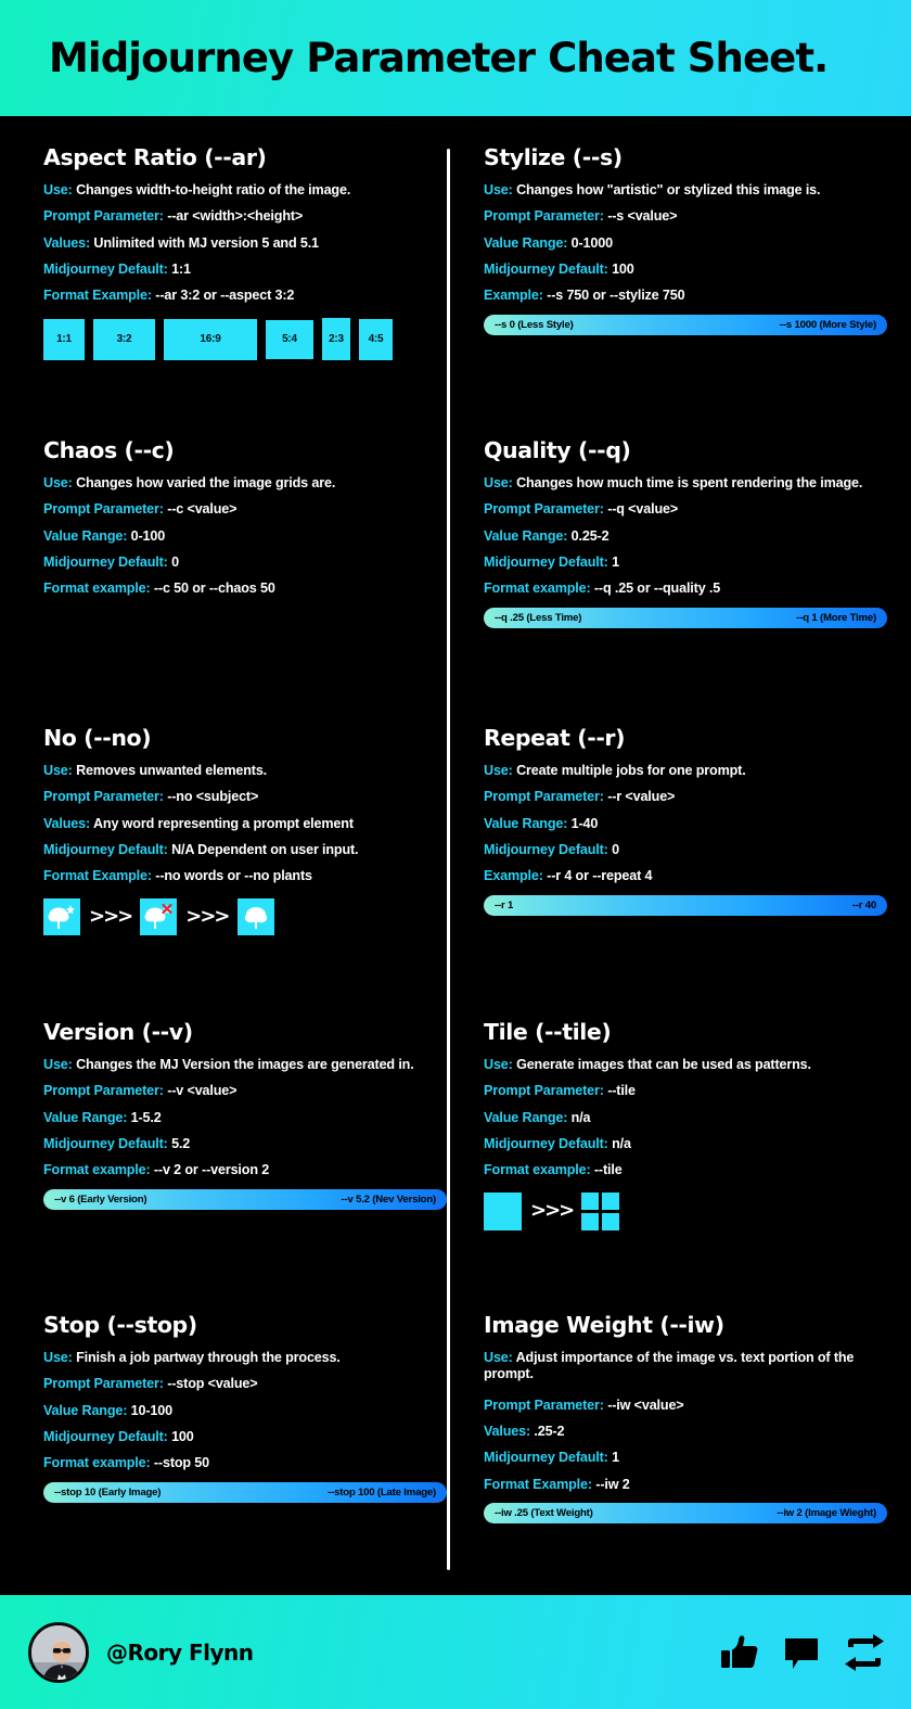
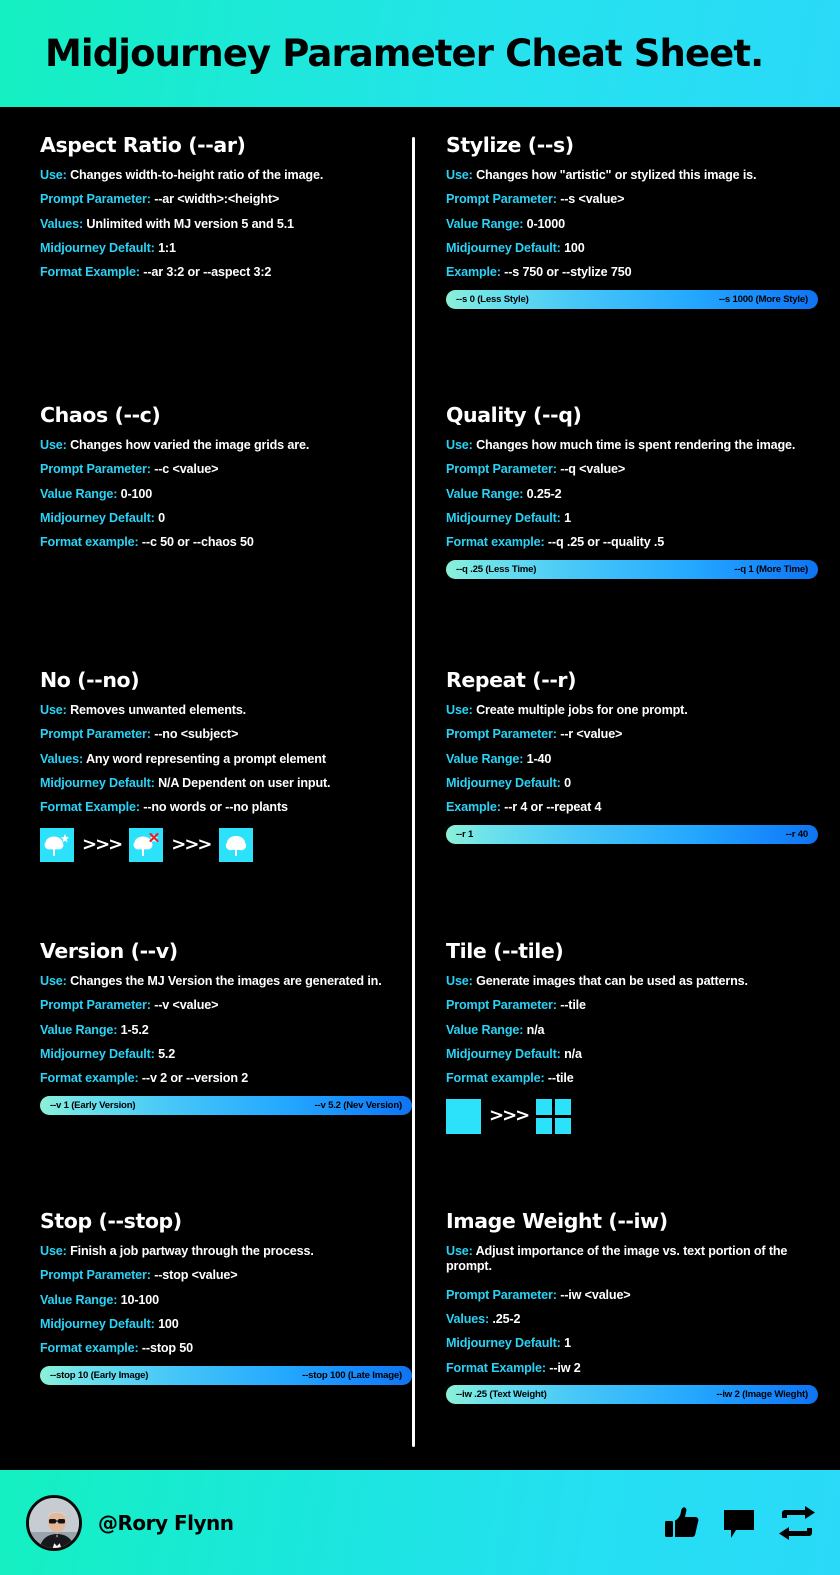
  Midjourney Parameter Cheat Sheet.
  Aspect Ratio (--ar)
  Use: Changes width-to-height ratio of the image.
  Prompt Parameter: --ar <width>:<height>
  Values: Unlimited with MJ version 5 and 5.1
  Midjourney Default: 1:1
  Format Example: --ar 3:2 or --aspect 3:2
- 1:1
- 3:2
- 16:9
- 5:4
- 2:3
- 4:5
  Chaos (--c)
  Use: Changes how varied the image grids are.
  Prompt Parameter: --c <value>
  Value Range: 0-100
  Midjourney Default: 0
  Format example: --c 50 or --chaos 50
  No (--no)
  Use: Removes unwanted elements.
  Prompt Parameter: --no <subject>
  Values: Any word representing a prompt element
  Midjourney Default: N/A Dependent on user input.
  Format Example: --no words or --no plants
  >>>
  >>>
  Version (--v)
  Use: Changes the MJ Version the images are generated in.
  Prompt Parameter: --v <value>
  Value Range: 1-5.2
  Midjourney Default: 5.2
  Format example: --v 2 or --version 2
- --v 6 (Early Version)
+ --v 1 (Early Version)
  --v 5.2 (Nev Version)
  Stop (--stop)
  Use: Finish a job partway through the process.
  Prompt Parameter: --stop <value>
  Value Range: 10-100
  Midjourney Default: 100
  Format example: --stop 50
  --stop 10 (Early Image)
  --stop 100 (Late Image)
  Stylize (--s)
  Use: Changes how "artistic" or stylized this image is.
  Prompt Parameter: --s <value>
  Value Range: 0-1000
  Midjourney Default: 100
  Example: --s 750 or --stylize 750
  --s 0 (Less Style)
  --s 1000 (More Style)
  Quality (--q)
  Use: Changes how much time is spent rendering the image.
  Prompt Parameter: --q <value>
  Value Range: 0.25-2
  Midjourney Default: 1
  Format example: --q .25 or --quality .5
  --q .25 (Less Time)
  --q 1 (More Time)
  Repeat (--r)
  Use: Create multiple jobs for one prompt.
  Prompt Parameter: --r <value>
  Value Range: 1-40
  Midjourney Default: 0
  Example: --r 4 or --repeat 4
  --r 1
  --r 40
  Tile (--tile)
  Use: Generate images that can be used as patterns.
  Prompt Parameter: --tile
  Value Range: n/a
  Midjourney Default: n/a
  Format example: --tile
  >>>
  Image Weight (--iw)
  Use: Adjust importance of the image vs. text portion of the prompt.
  Prompt Parameter: --iw <value>
  Values: .25-2
  Midjourney Default: 1
  Format Example: --iw 2
  --iw .25 (Text Weight)
  --iw 2 (Image Wieght)
  @Rory Flynn
